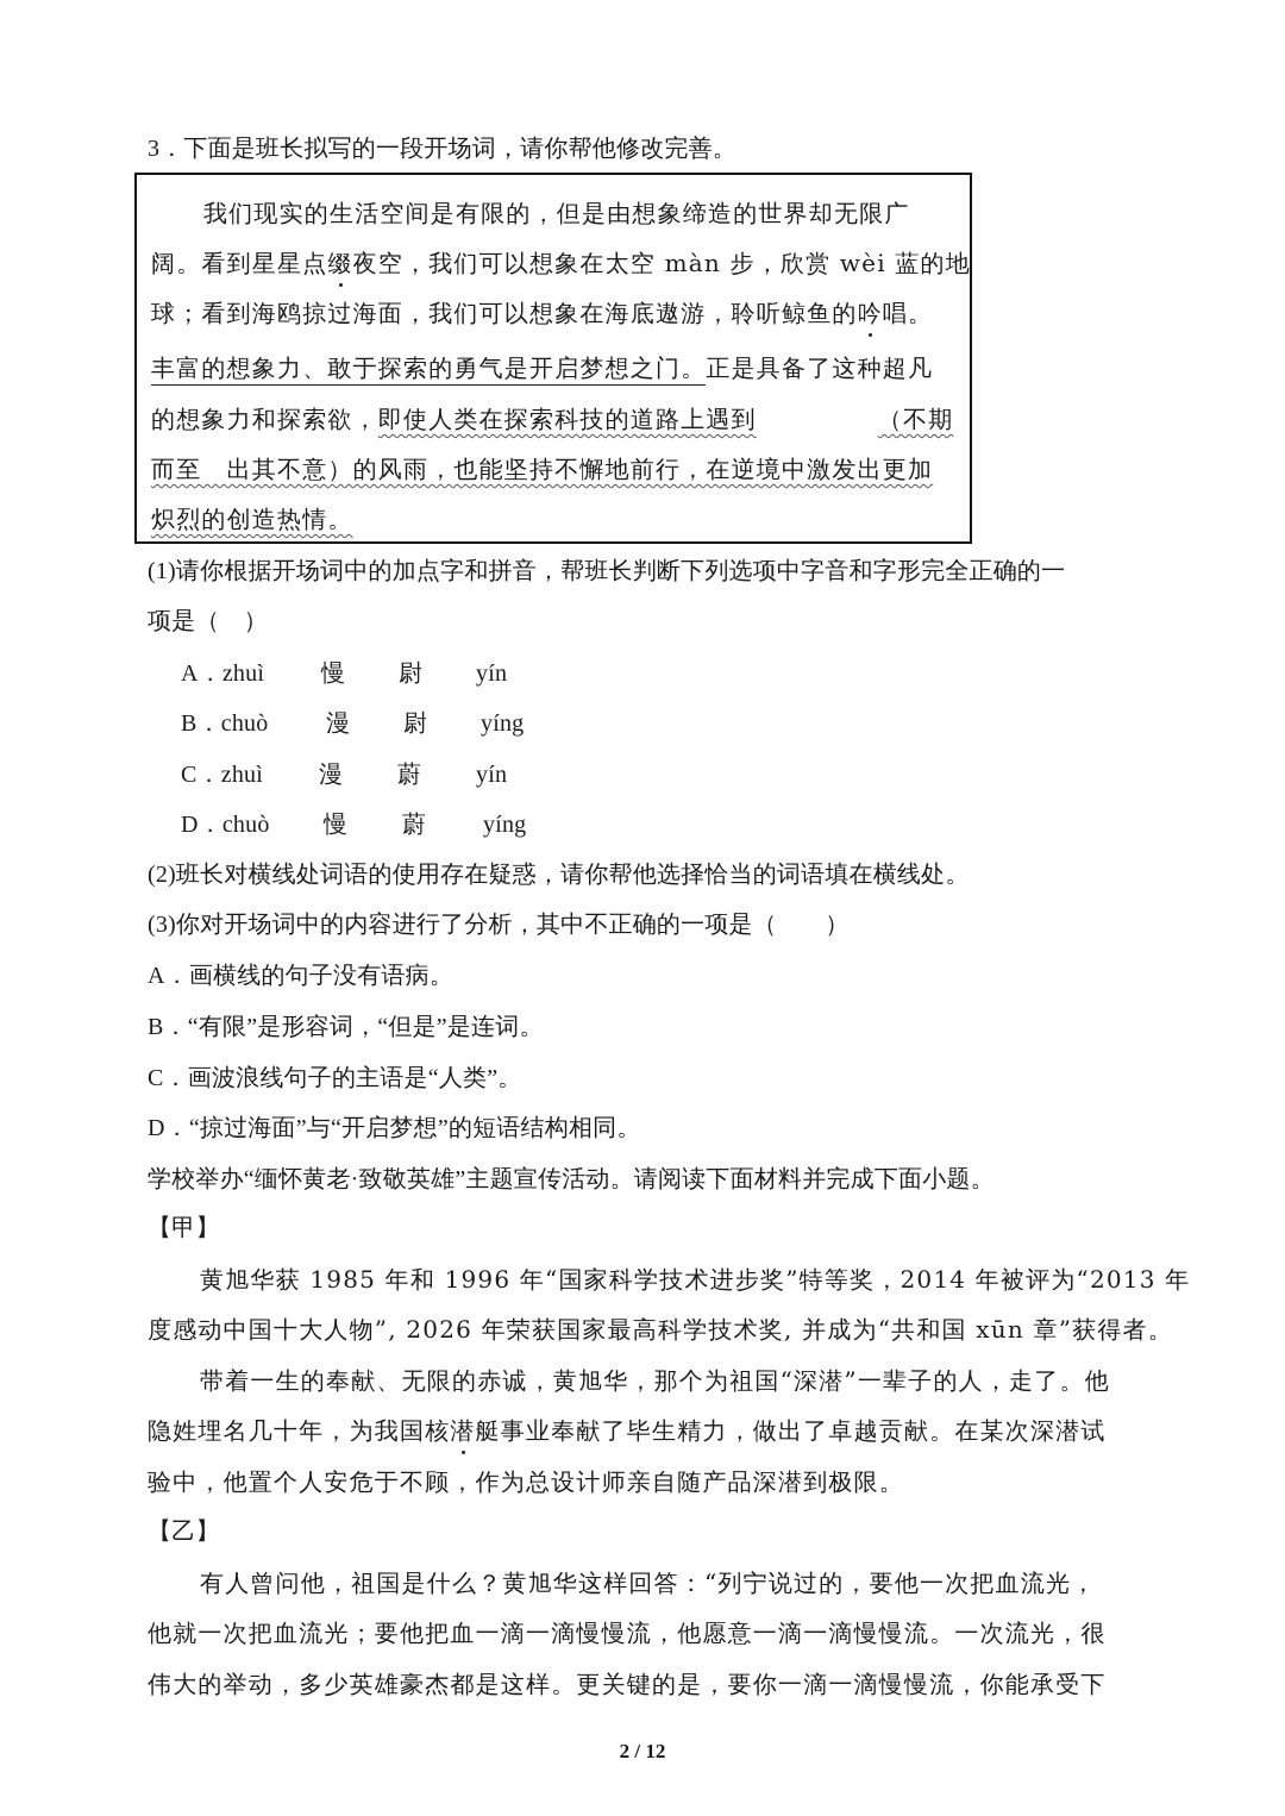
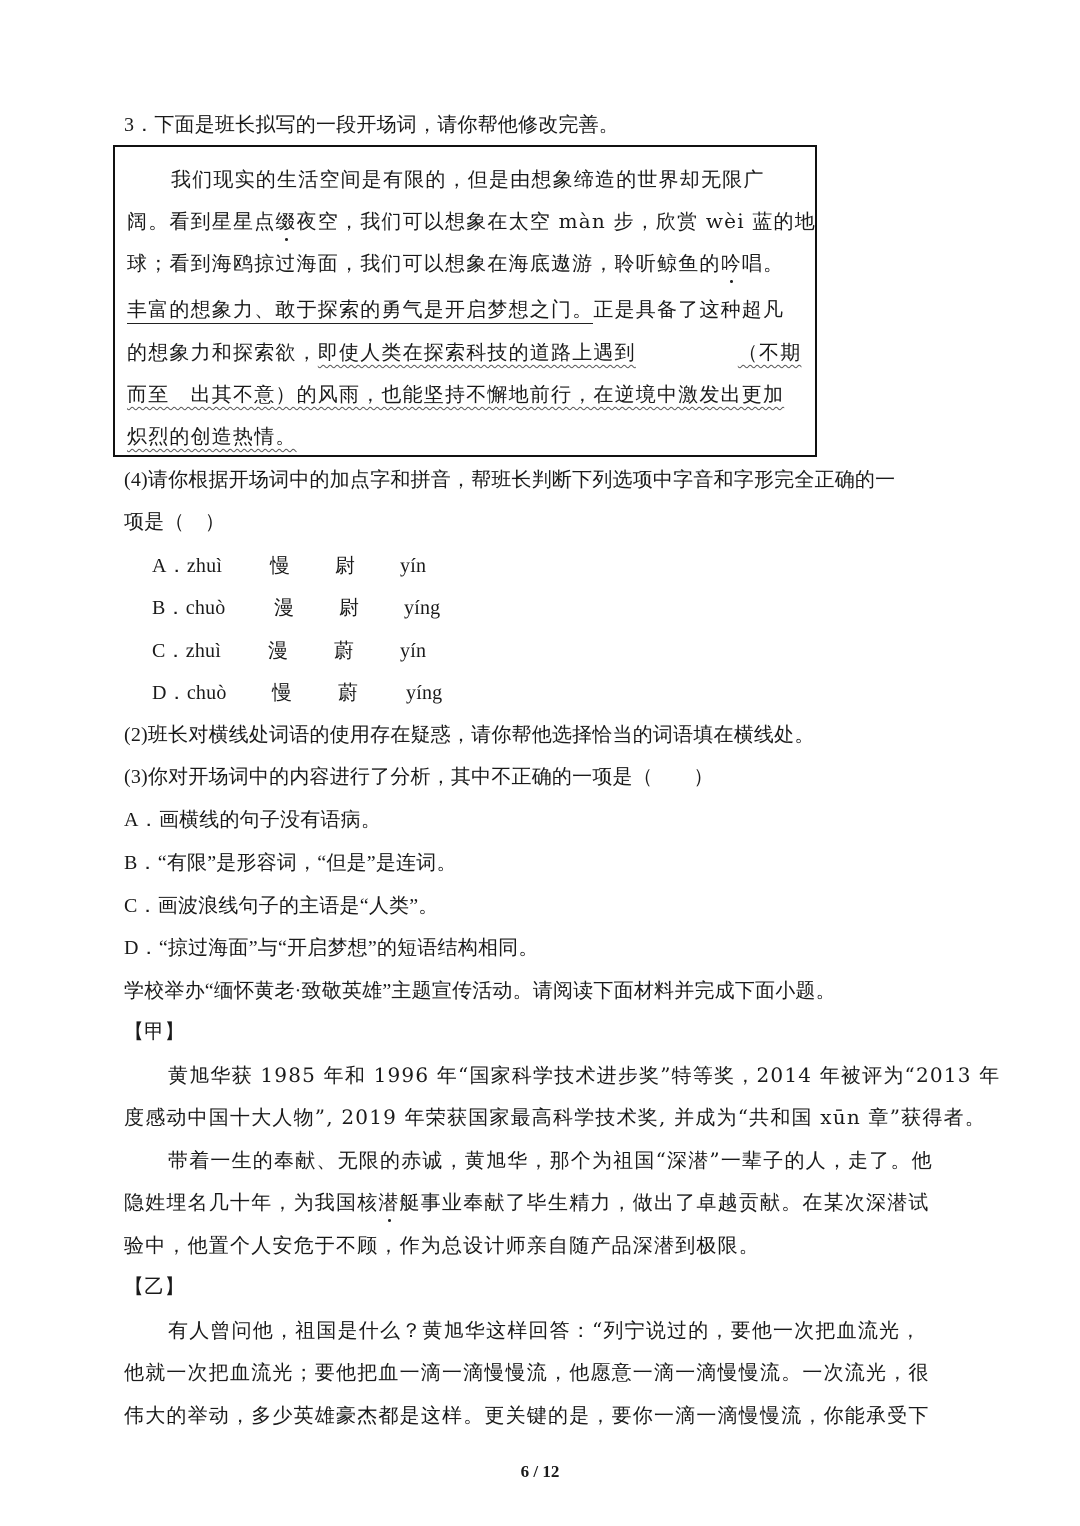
  3．下面是班长拟写的一段开场词，请你帮他修改完善。
  我们现实的生活空间是有限的，但是由想象缔造的世界却无限广
  阔。看到星星点缀夜空，我们可以想象在太空 màn 步，欣赏 wèi 蓝的地
  球；看到海鸥掠过海面，我们可以想象在海底遨游，聆听鲸鱼的吟唱。
  丰富的想象力、敢于探索的勇气是开启梦想之门。正是具备了这种超凡
  的想象力和探索欲，即使人类在探索科技的道路上遇到 （不期
  而至 出其不意）的风雨，也能坚持不懈地前行，在逆境中激发出更加
  炽烈的创造热情。
- (1)请你根据开场词中的加点字和拼音，帮班长判断下列选项中字音和字形完全正确的一
+ (4)请你根据开场词中的加点字和拼音，帮班长判断下列选项中字音和字形完全正确的一
  项是（ ）
  A．zhuì
  慢
  尉
  yín
  B．chuò
  漫
  尉
  yíng
  C．zhuì
  漫
  蔚
  yín
  D．chuò
  慢
  蔚
  yíng
  (2)班长对横线处词语的使用存在疑惑，请你帮他选择恰当的词语填在横线处。
  (3)你对开场词中的内容进行了分析，其中不正确的一项是（ ）
  A．画横线的句子没有语病。
  B．“有限”是形容词，“但是”是连词。
  C．画波浪线句子的主语是“人类”。
  D．“掠过海面”与“开启梦想”的短语结构相同。
  学校举办“缅怀黄老·致敬英雄”主题宣传活动。请阅读下面材料并完成下面小题。
  【甲】
  黄旭华获 1985 年和 1996 年“国家科学技术进步奖”特等奖，2014 年被评为“2013 年
- 度感动中国十大人物”, 2026 年荣获国家最高科学技术奖, 并成为“共和国 xūn 章”获得者。
+ 度感动中国十大人物”, 2019 年荣获国家最高科学技术奖, 并成为“共和国 xūn 章”获得者。
  带着一生的奉献、无限的赤诚，黄旭华，那个为祖国“深潜”一辈子的人，走了。他
  隐姓埋名几十年，为我国核潜艇事业奉献了毕生精力，做出了卓越贡献。在某次深潜试
  验中，他置个人安危于不顾，作为总设计师亲自随产品深潜到极限。
  【乙】
  有人曾问他，祖国是什么？黄旭华这样回答：“列宁说过的，要他一次把血流光，
  他就一次把血流光；要他把血一滴一滴慢慢流，他愿意一滴一滴慢慢流。一次流光，很
  伟大的举动，多少英雄豪杰都是这样。更关键的是，要你一滴一滴慢慢流，你能承受下
- 2 / 12
+ 6 / 12
